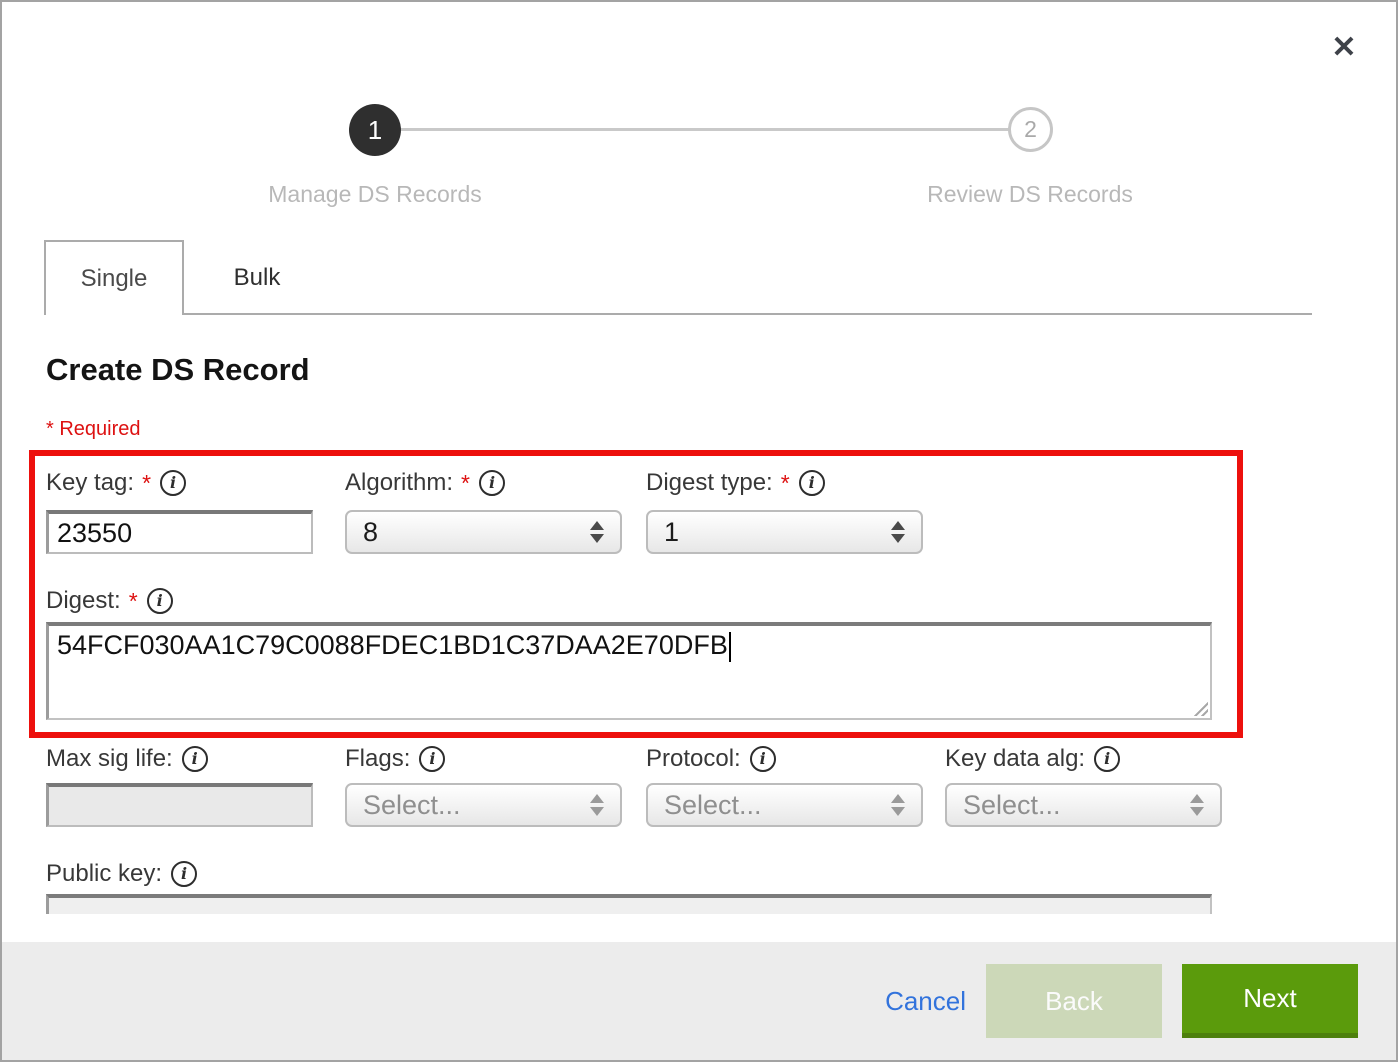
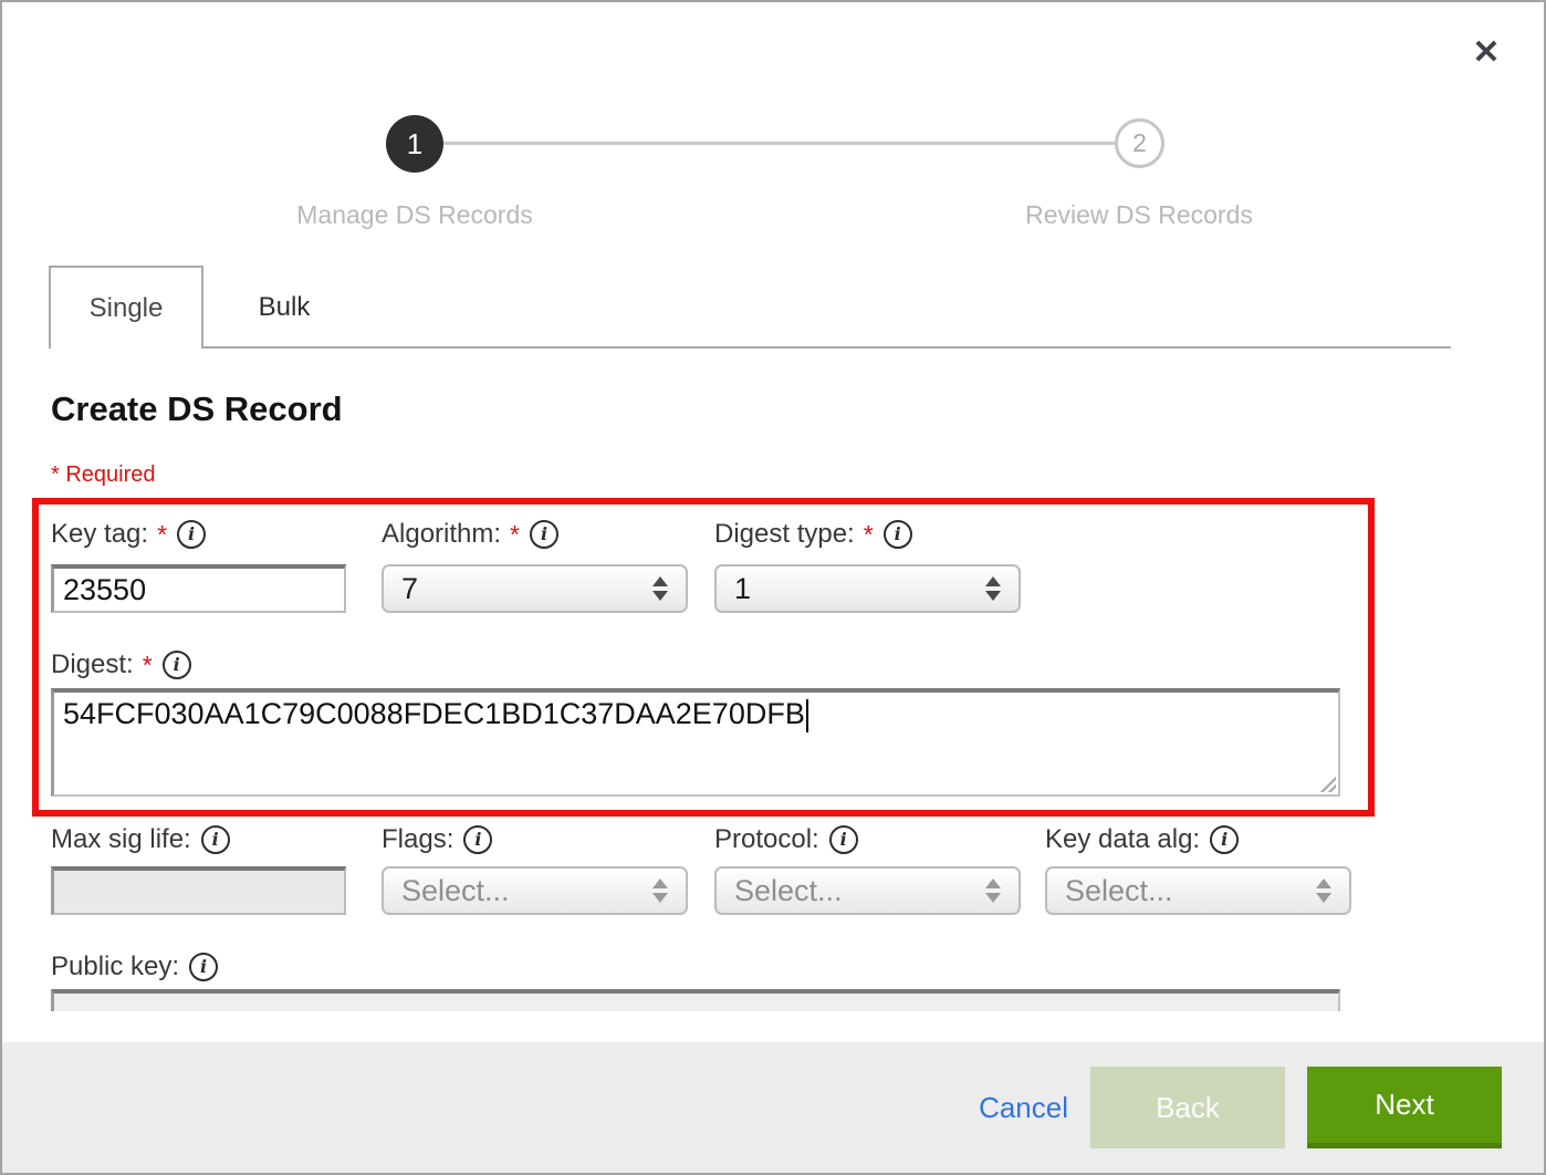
  ✕
  1
  2
  Manage DS Records
  Review DS Records
  Single
  Bulk
  Create DS Record
  * Required
  Key tag:
  *
  i
  Algorithm:
  *
  i
  Digest type:
  *
  i
  23550
- 8
+ 7
  1
  Digest:
  *
  i
  54FCF030AA1C79C0088FDEC1BD1C37DAA2E70DFB
  Max sig life:
  i
  Flags:
  i
  Protocol:
  i
  Key data alg:
  i
  Select...
  Select...
  Select...
  Public key:
  i
  Cancel
  Back
  Next
